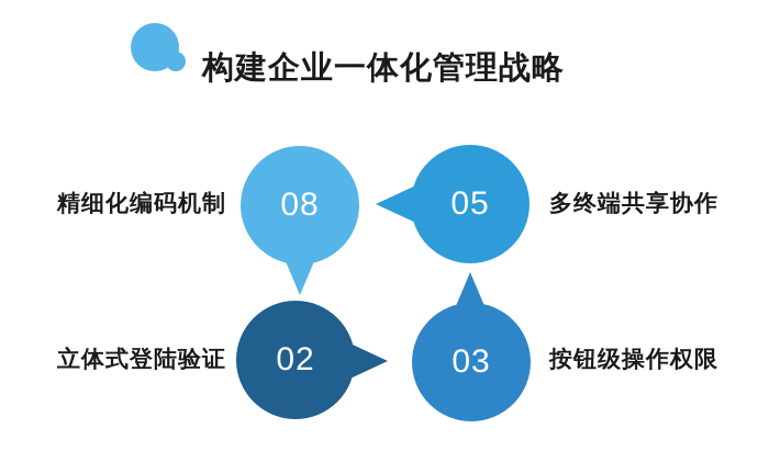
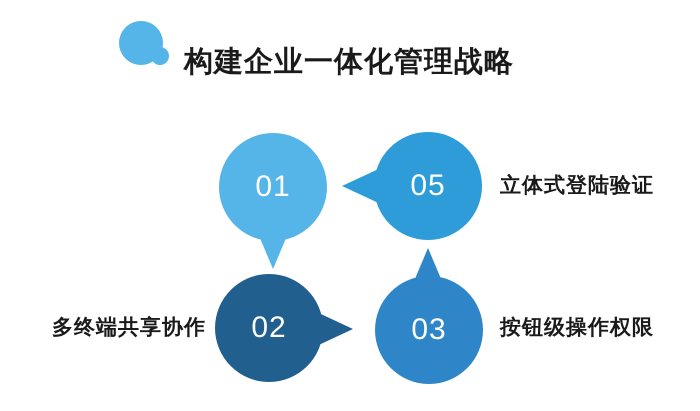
  构建企业一体化管理战略
- 08
+ 01
  02
  03
  05
- 精细化编码机制
- 立体式登陆验证
+ 多终端共享协作
  按钮级操作权限
- 多终端共享协作
+ 立体式登陆验证
